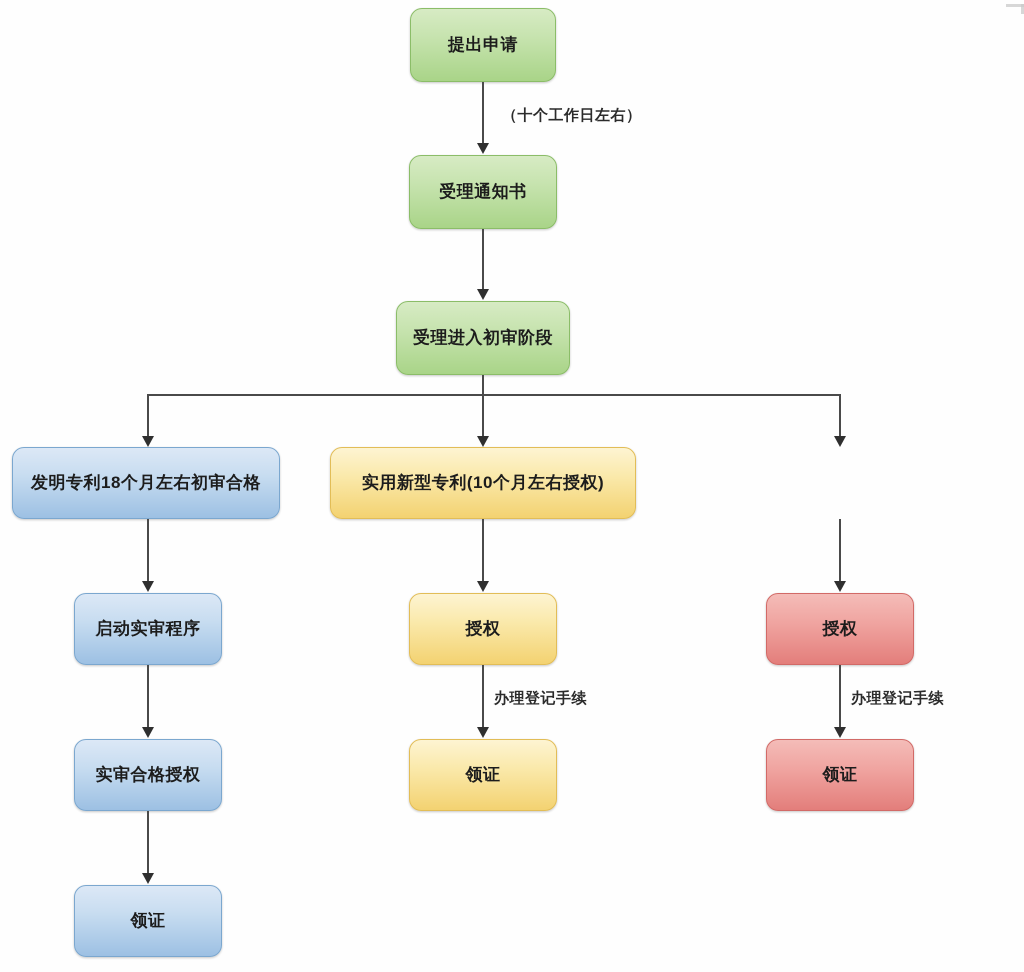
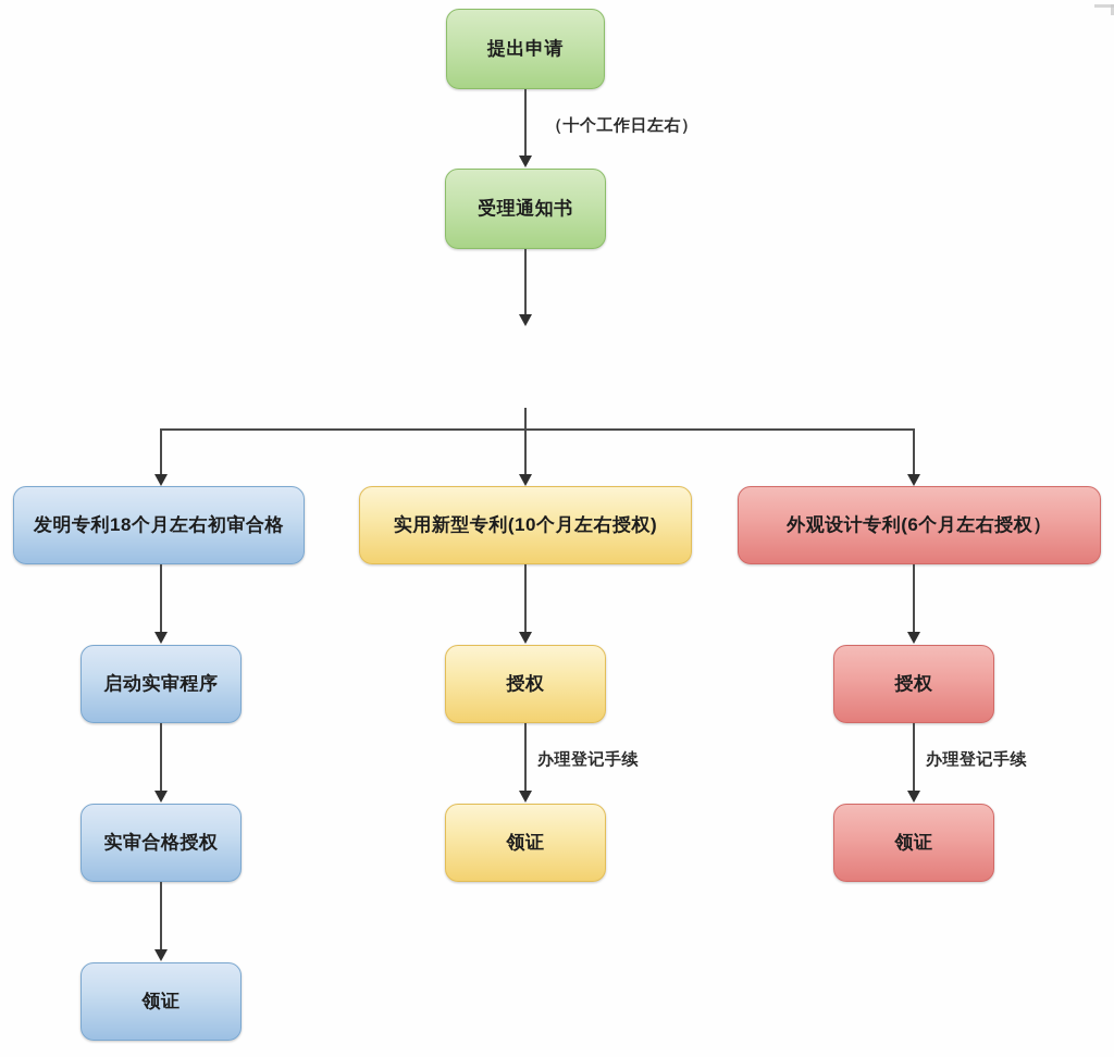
  提出申请
  受理通知书
- 受理进入初审阶段
  发明专利18个月左右初审合格
  实用新型专利(10个月左右授权)
+ 外观设计专利(6个月左右授权）
  启动实审程序
  授权
  授权
  实审合格授权
  领证
  领证
  领证
  （十个工作日左右）
  办理登记手续
  办理登记手续
